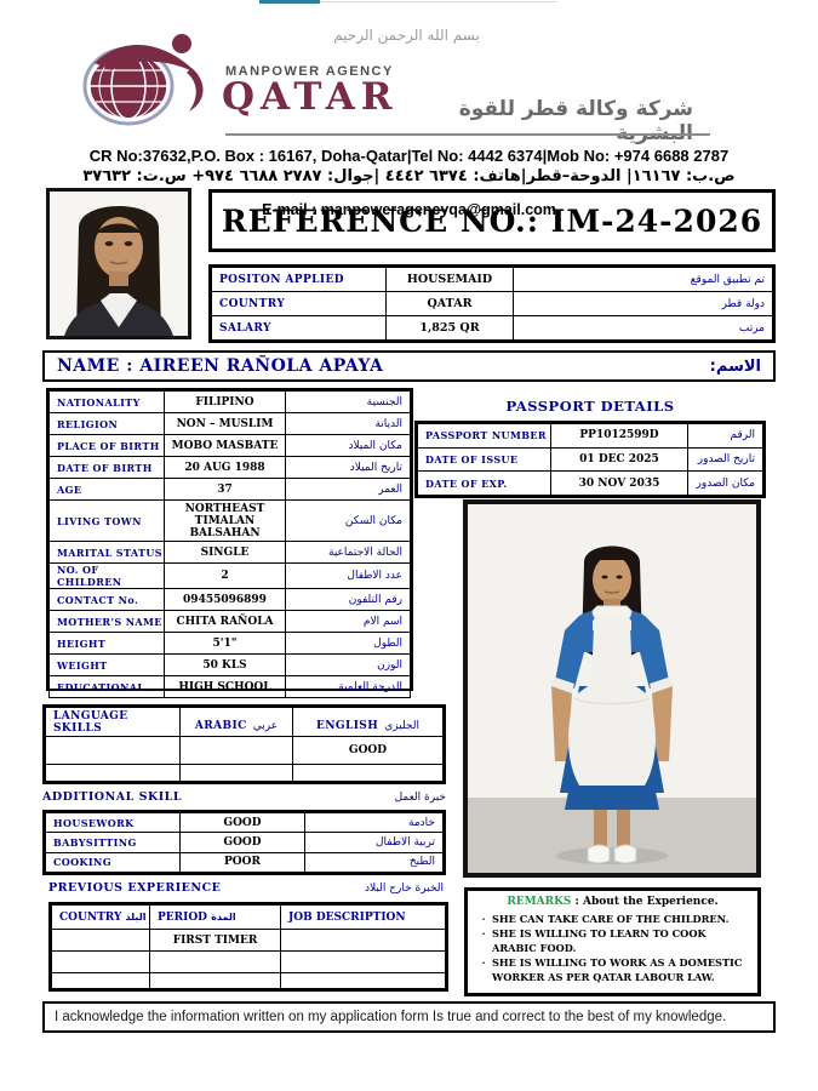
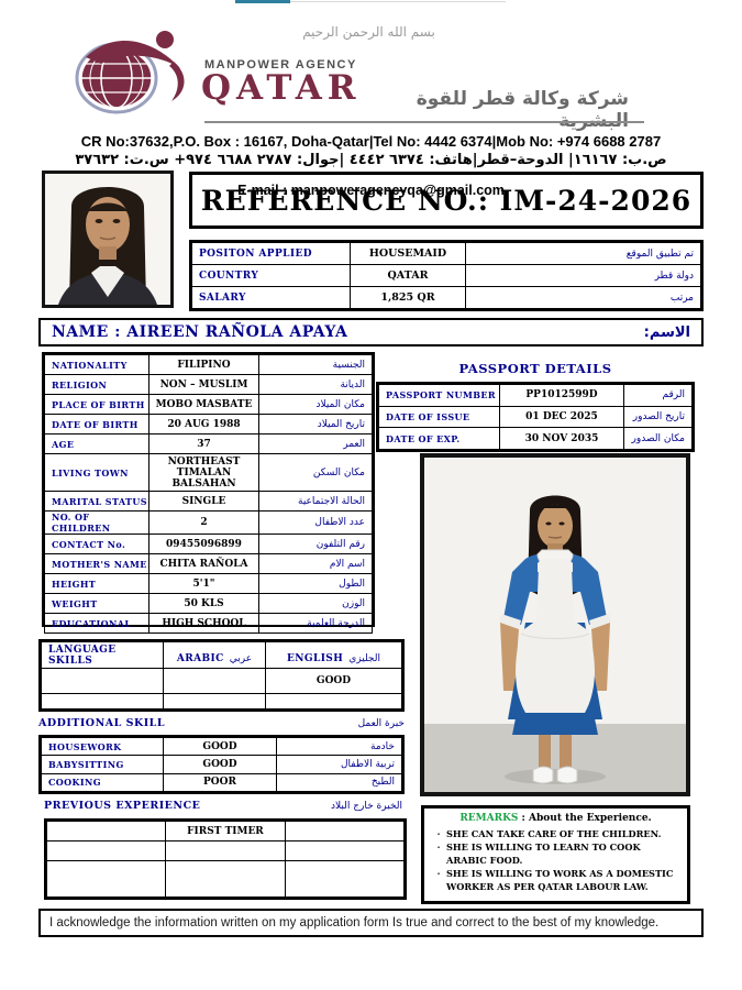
  بسم الله الرحمن الرحيم
  MANPOWER AGENCY
  QATAR
  شركة وكالة قطر للقوة
  CR No:37632,P.O. Box : 16167, Doha-Qatar|Tel No: 4442 6374|Mob No: +974 6688 2787
  ص.ب: ١٦١٦٧| الدوحة–قطر|هاتف: ٦٣٧٤ ٤٤٤٢ |جوال: ٢٧٨٧ ٦٦٨٨ ٩٧٤+ س.ت: ٣٧٦٣٢
  E-mail : manpoweragencyqa@gmail.com
  REFERENCE NO.: IM-24-2026
  POSITON APPLIED	HOUSEMAID	تم تطبيق الموقع
  COUNTRY	QATAR	دولة قطر
  SALARY	1,825 QR	مرتب
  NAME : AIREEN RAÑOLA APAYA
  الاسم:
  NATIONALITY	FILIPINO	الجنسية
  RELIGION	NON – MUSLIM	الديانة
  PLACE OF BIRTH	MOBO MASBATE	مكان الميلاد
  DATE OF BIRTH	20 AUG 1988	تاريخ الميلاد
  AGE	37	العمر
  LIVING TOWN	NORTHEAST TIMALAN BALSAHAN	مكان السكن
  MARITAL STATUS	SINGLE	الحالة الاجتماعية
  NO. OF CHILDREN	2	عدد الاطفال
  CONTACT No.	09455096899	رقم التلفون
  MOTHER'S NAME	CHITA RAÑOLA	اسم الام
  HEIGHT	5'1"	الطول
  WEIGHT	50 KLS	الوزن
  EDUCATIONAL	HIGH SCHOOL	الدرجة العلمية
  PASSPORT DETAILS
  PASSPORT NUMBER	PP1012599D	الرقم
  DATE OF ISSUE	01 DEC 2025	تاريخ الصدور
  DATE OF EXP.	30 NOV 2035	مكان الصدور
  LANGUAGE SKILLS	ARABIC عربي	ENGLISH الجليزي
  		GOOD
  ADDITIONAL SKILL
  خبرة العمل
  HOUSEWORK	GOOD	خادمة
  BABYSITTING	GOOD	تربية الاطفال
  COOKING	POOR	الطبخ
  PREVIOUS EXPERIENCE
  الخبرة خارج البلاد
- COUNTRY البلد	PERIOD المدة	JOB DESCRIPTION
  	FIRST TIMER
  REMARKS : About the Experience.
  ·
  SHE CAN TAKE CARE OF THE CHILDREN.
  ·
  SHE IS WILLING TO LEARN TO COOK ARABIC FOOD.
  ·
  SHE IS WILLING TO WORK AS A DOMESTIC WORKER AS PER QATAR LABOUR LAW.
  I acknowledge the information written on my application form Is true and correct to the best of my knowledge.
